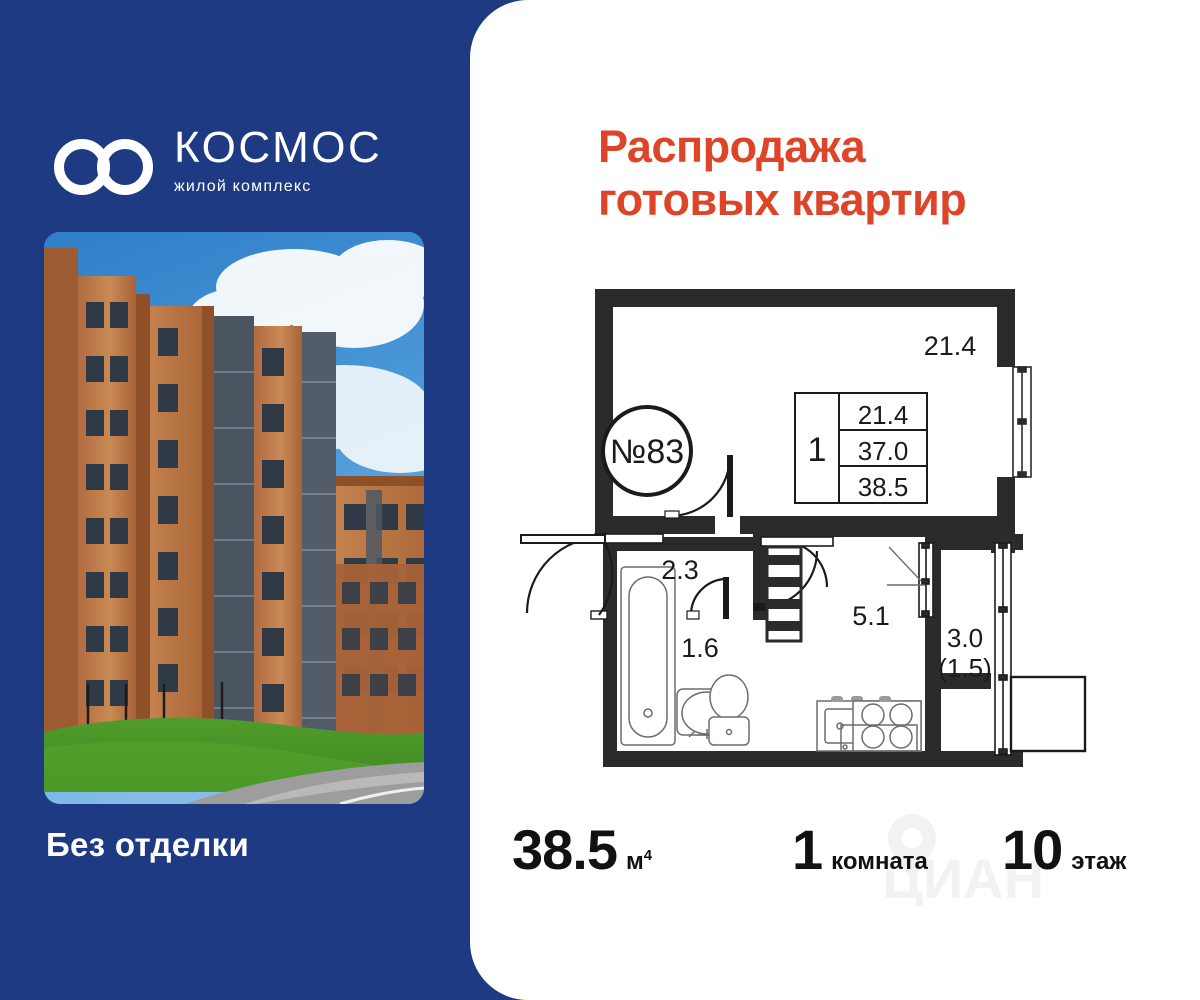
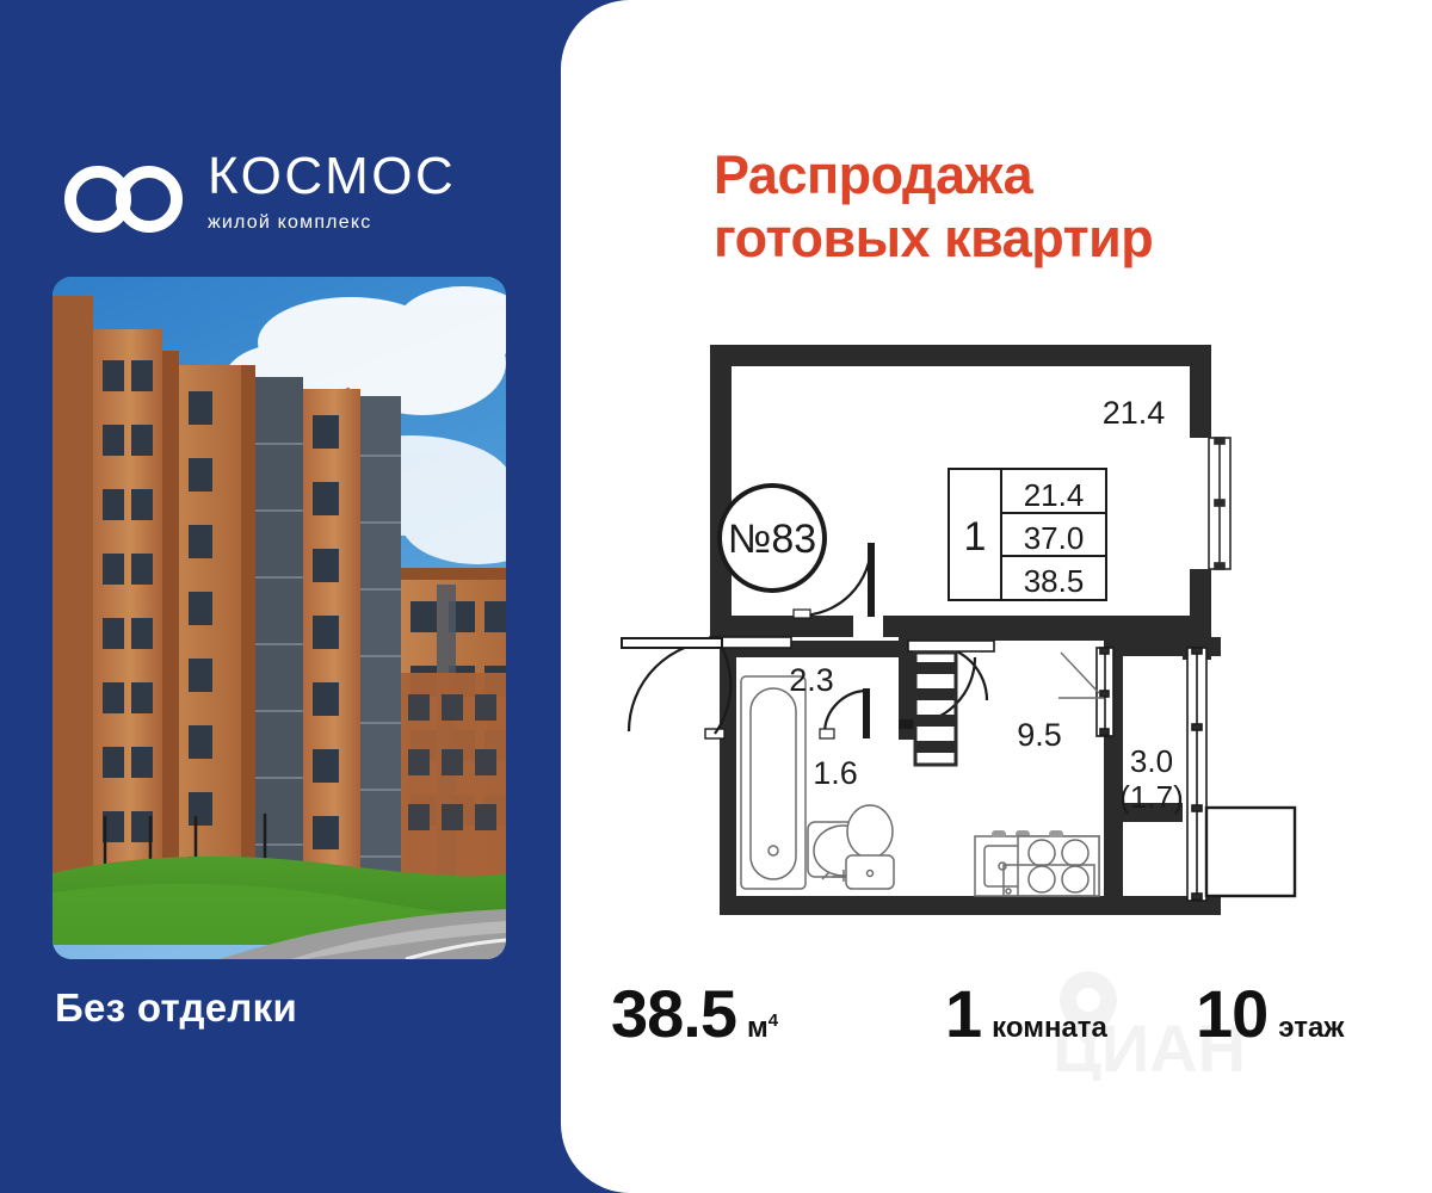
  КОСМОС
  жилой комплекс
  Без отделки
  Распродажа
  готовых квартир
  21.4
  2.3
  1.6
- 5.1
+ 9.5
  3.0
- (1.5)
+ (1.7)
  №83
  1
  21.4
  37.0
  38.5
  ЦИАН
  38.5
  м4
  1
  комната
  10
  этаж
